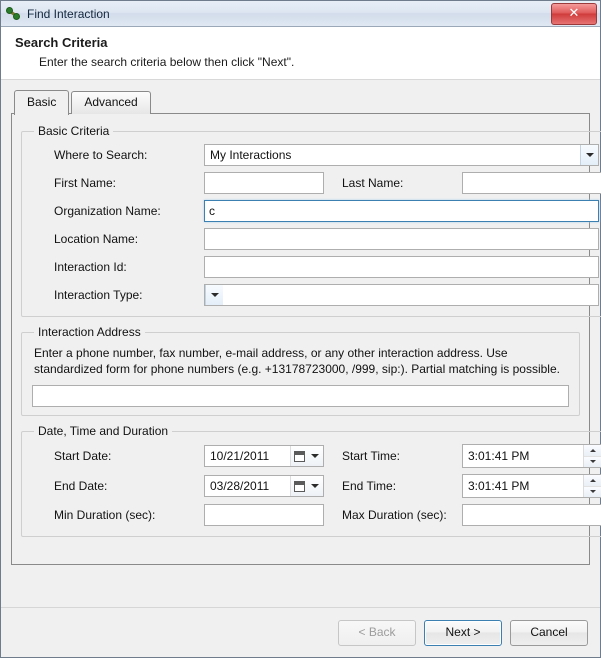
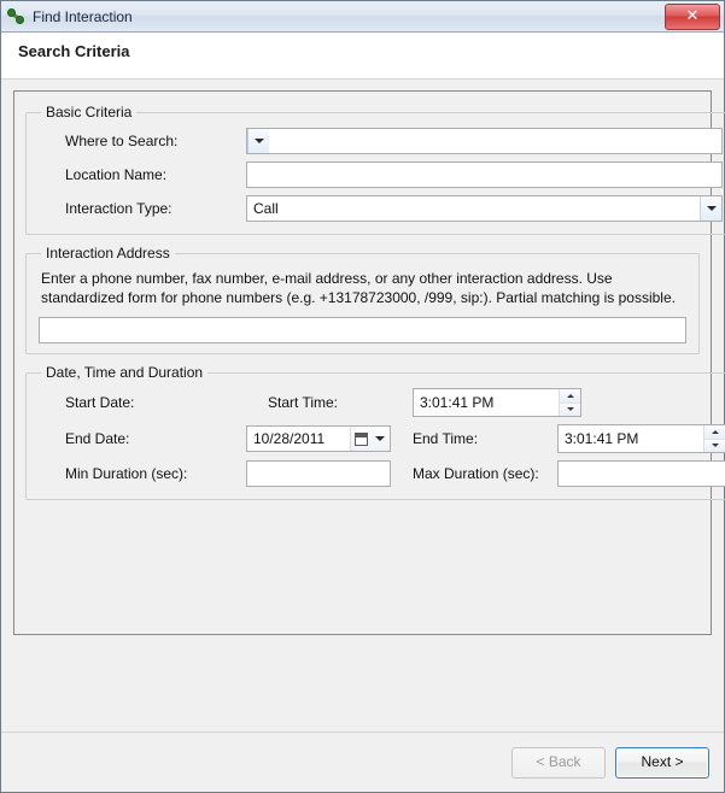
  Find Interaction
  ✕
  Search Criteria
- Enter the search criteria below then click "Next".
- Basic
- Advanced
  Basic Criteria
  Where to Search:
- My Interactions
- First Name:
- Last Name:
- Organization Name:
- c
  Location Name:
- Interaction Id:
  Interaction Type:
+ Call
  Interaction Address
  Enter a phone number, fax number, e-mail address, or any other interaction address. Use standardized form for phone numbers (e.g. +13178723000, /999, sip:). Partial matching is possible.
  Date, Time and Duration
  Start Date:
- 10/21/2011
  Start Time:
  3:01:41 PM
  End Date:
- 03/28/2011
+ 10/28/2011
  End Time:
  3:01:41 PM
  Min Duration (sec):
  Max Duration (sec):
  < Back
  Next >
- Cancel
